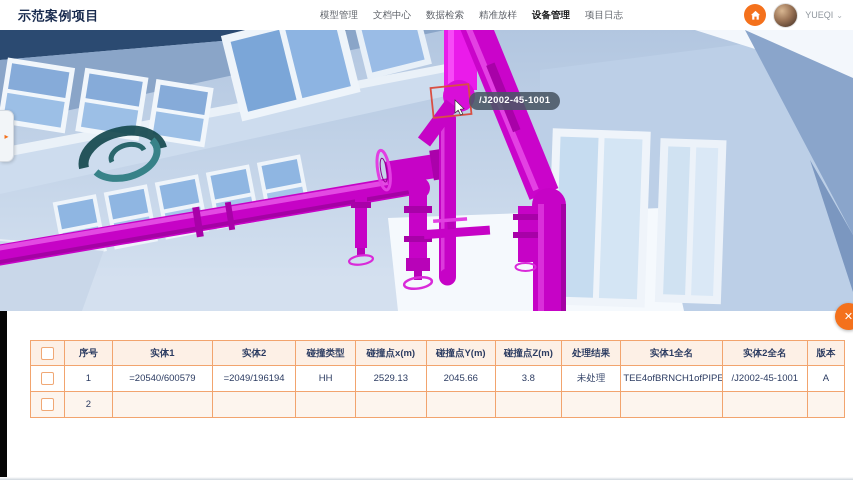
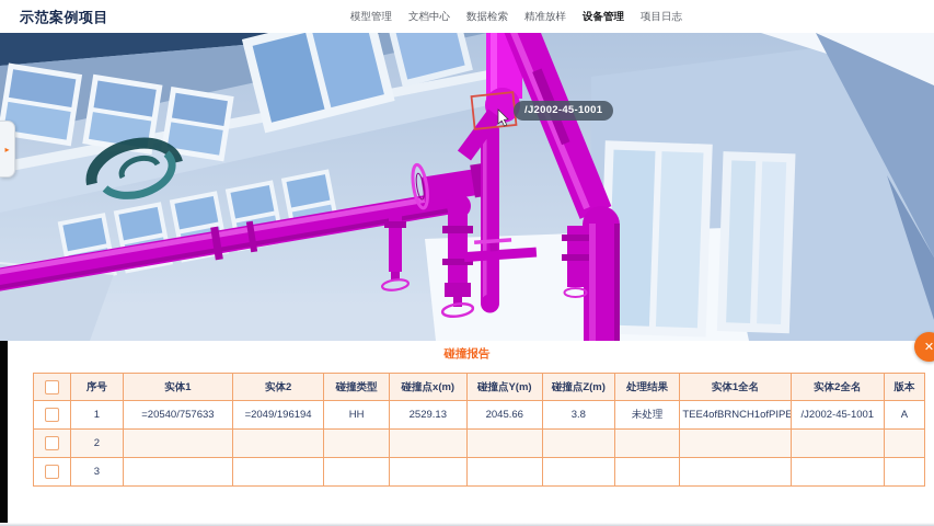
  示范案例项目
  模型管理
  文档中心
  数据检索
  精准放样
  设备管理
  项目日志
- YUEQI
- ⌄
  ▸
  /J2002-45-1001
+ 碰撞报告
  ✕
  	序号	实体1	实体2	碰撞类型	碰撞点x(m)	碰撞点Y(m)	碰撞点Z(m)	处理结果	实体1全名	实体2全名	版本
- 	1	=20540/600579	=2049/196194	HH	2529.13	2045.66	3.8	未处理	TEE4ofBRNCH1ofPIPE	/J2002-45-1001	A
+ 	1	=20540/757633	=2049/196194	HH	2529.13	2045.66	3.8	未处理	TEE4ofBRNCH1ofPIPE	/J2002-45-1001	A
  	2
+ 	3
